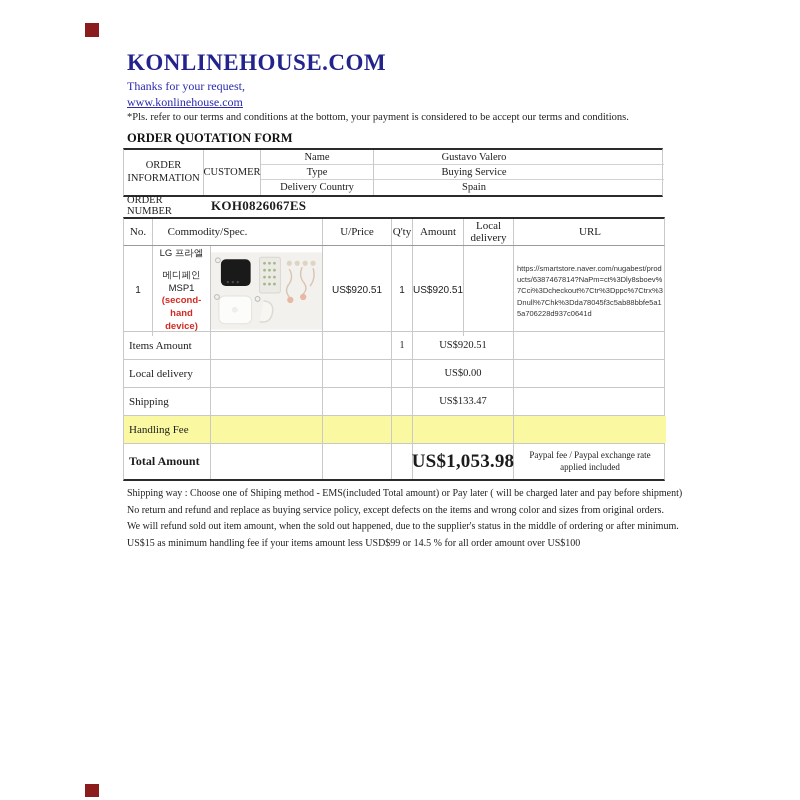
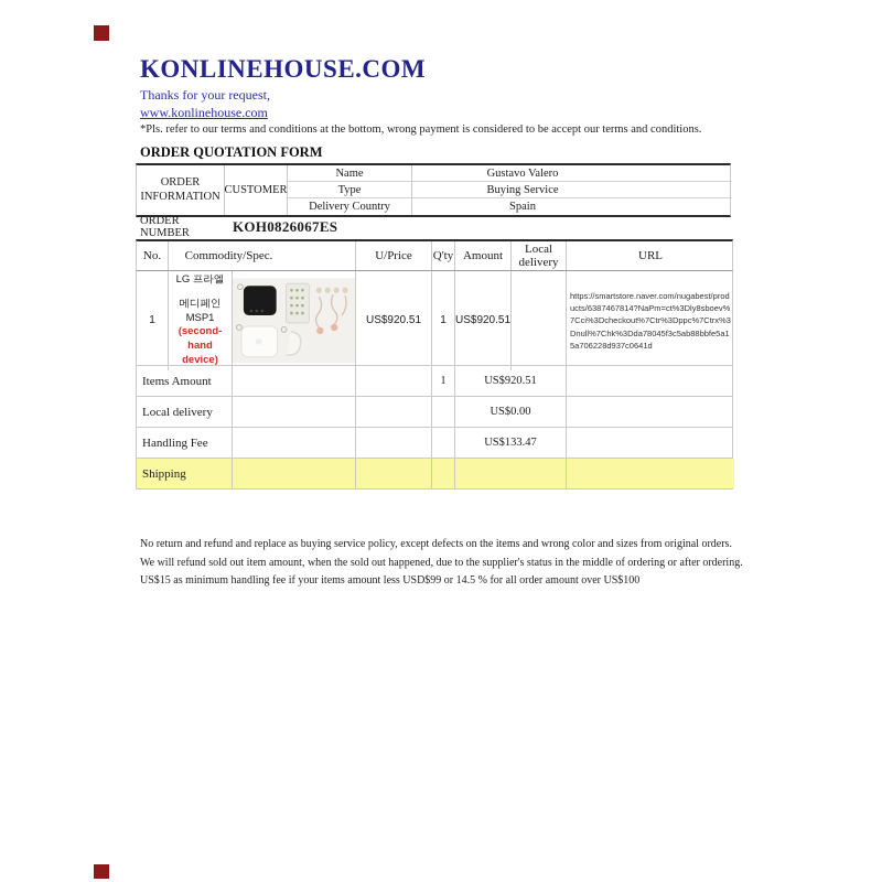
  KONLINEHOUSE.COM
  Thanks for your request,
  www.konlinehouse.com
- *Pls. refer to our terms and conditions at the bottom, your payment is considered to be accept our terms and conditions.
+ *Pls. refer to our terms and conditions at the bottom, wrong payment is considered to be accept our terms and conditions.
  ORDER QUOTATION FORM
  ORDER INFORMATION
  CUSTOMER
  Name
  Gustavo Valero
  Type
  Buying Service
  Delivery Country
  Spain
  ORDER NUMBER
  KOH0826067ES
  No.
  Commodity/Spec.
  U/Price
  Q'ty
  Amount
  Local delivery
  URL
  1
  LG 프라엘
  메디페인 MSP1
  (second-hand device)
  US$920.51
  1
  US$920.51
  https://smartstore.naver.com/nugabest/products/6387467814?NaPm=ct%3Dly8sboev%7Cci%3Dcheckout%7Ctr%3Dppc%7Ctrx%3Dnull%7Chk%3Dda78045f3c5ab88bbfe5a15a706228d937c0641d
  Items Amount
  1
  US$920.51
  Local delivery
  US$0.00
- Shipping
+ Handling Fee
  US$133.47
- Handling Fee
+ Shipping
- Total Amount
- US$1,053.98
- Paypal fee / Paypal exchange rate applied included
- Shipping way : Choose one of Shiping method - EMS(included Total amount) or Pay later ( will be charged later and pay before shipment)
  No return and refund and replace as buying service policy, except defects on the items and wrong color and sizes from original orders.
- We will refund sold out item amount, when the sold out happened, due to the supplier's status in the middle of ordering or after minimum.
+ We will refund sold out item amount, when the sold out happened, due to the supplier's status in the middle of ordering or after ordering.
  US$15 as minimum handling fee if your items amount less USD$99 or 14.5 % for all order amount over US$100
